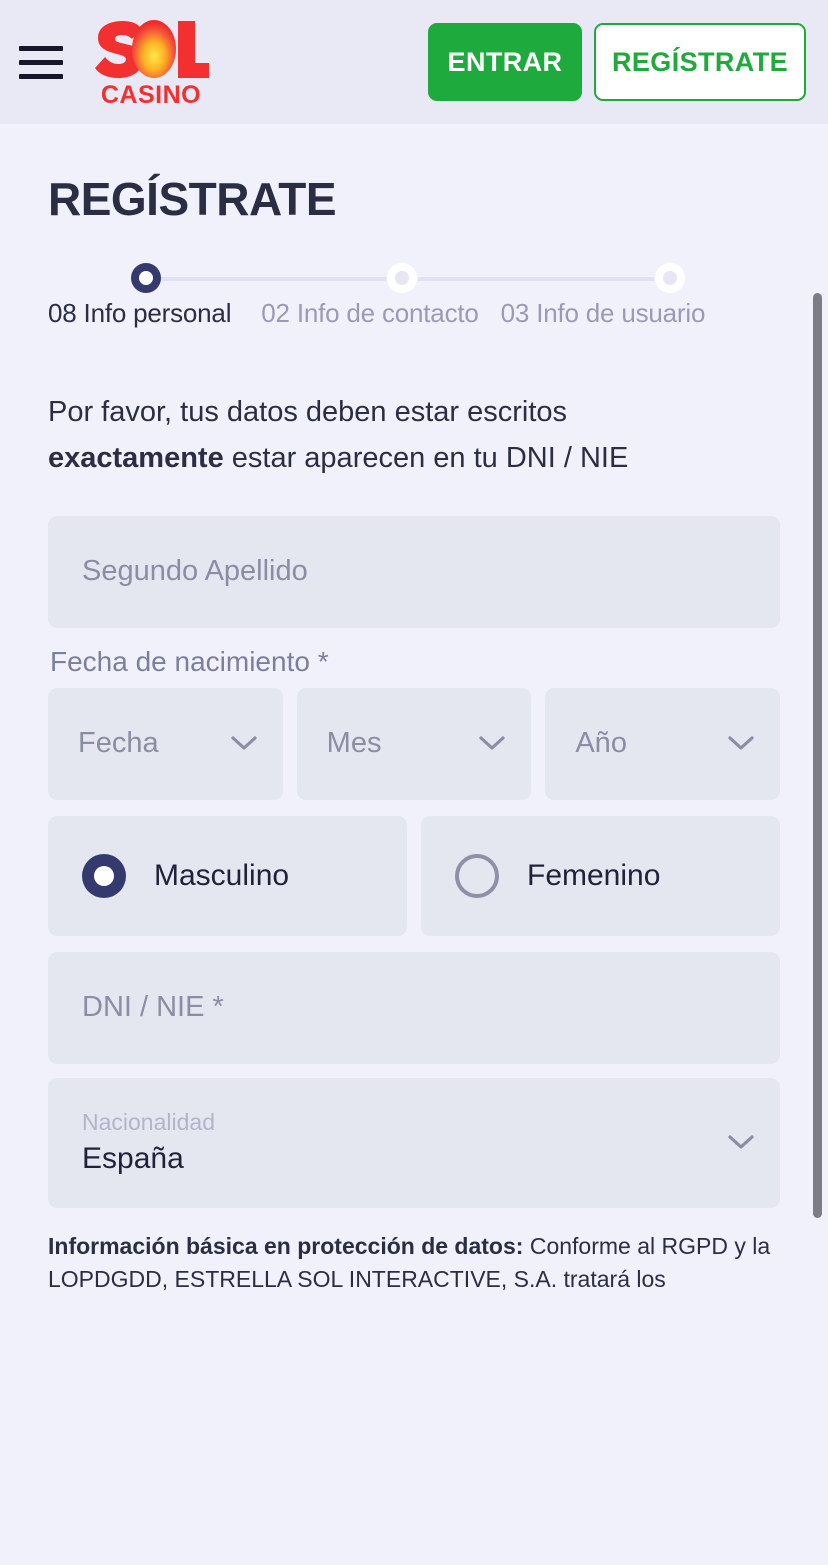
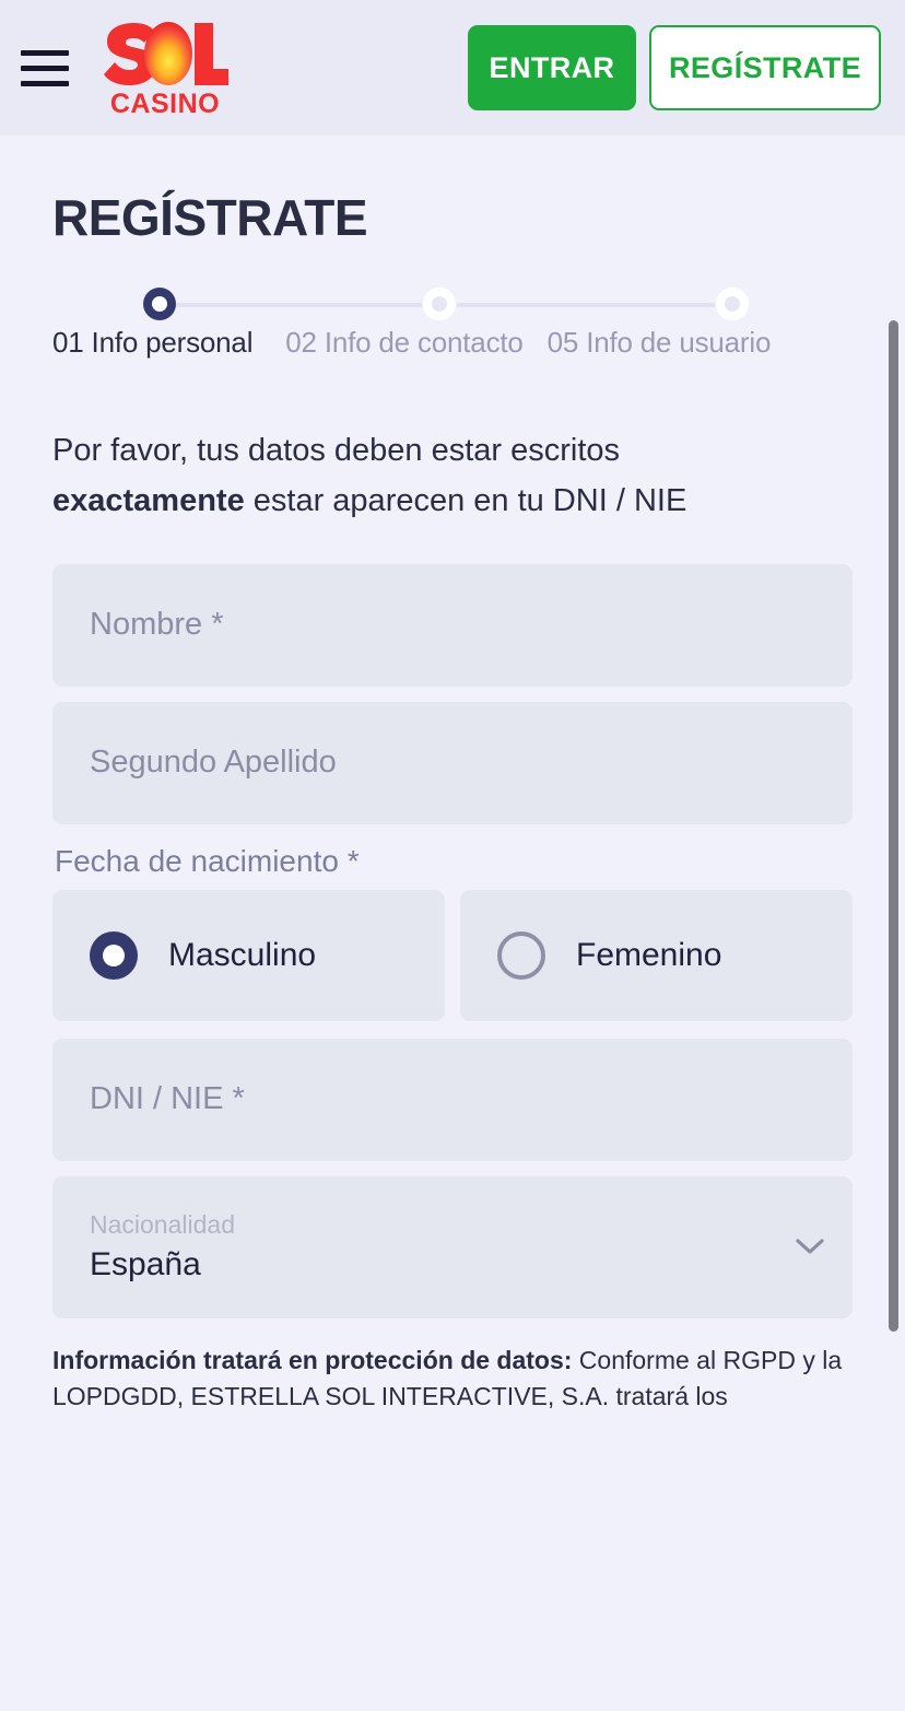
  CASINO
  ENTRAR
  REGÍSTRATE
  REGÍSTRATE
- 08 Info personal
+ 01 Info personal
  02 Info de contacto
- 03 Info de usuario
+ 05 Info de usuario
  Por favor, tus datos deben estar escritos
  exactamente estar aparecen en tu DNI / NIE
+ Nombre *
  Segundo Apellido
  Fecha de nacimiento *
- Fecha
- Mes
- Año
  Masculino
  Femenino
  DNI / NIE *
  Nacionalidad
  España
- Información básica en protección de datos: Conforme al RGPD y la LOPDGDD, ESTRELLA SOL INTERACTIVE, S.A. tratará los
+ Información tratará en protección de datos: Conforme al RGPD y la LOPDGDD, ESTRELLA SOL INTERACTIVE, S.A. tratará los
